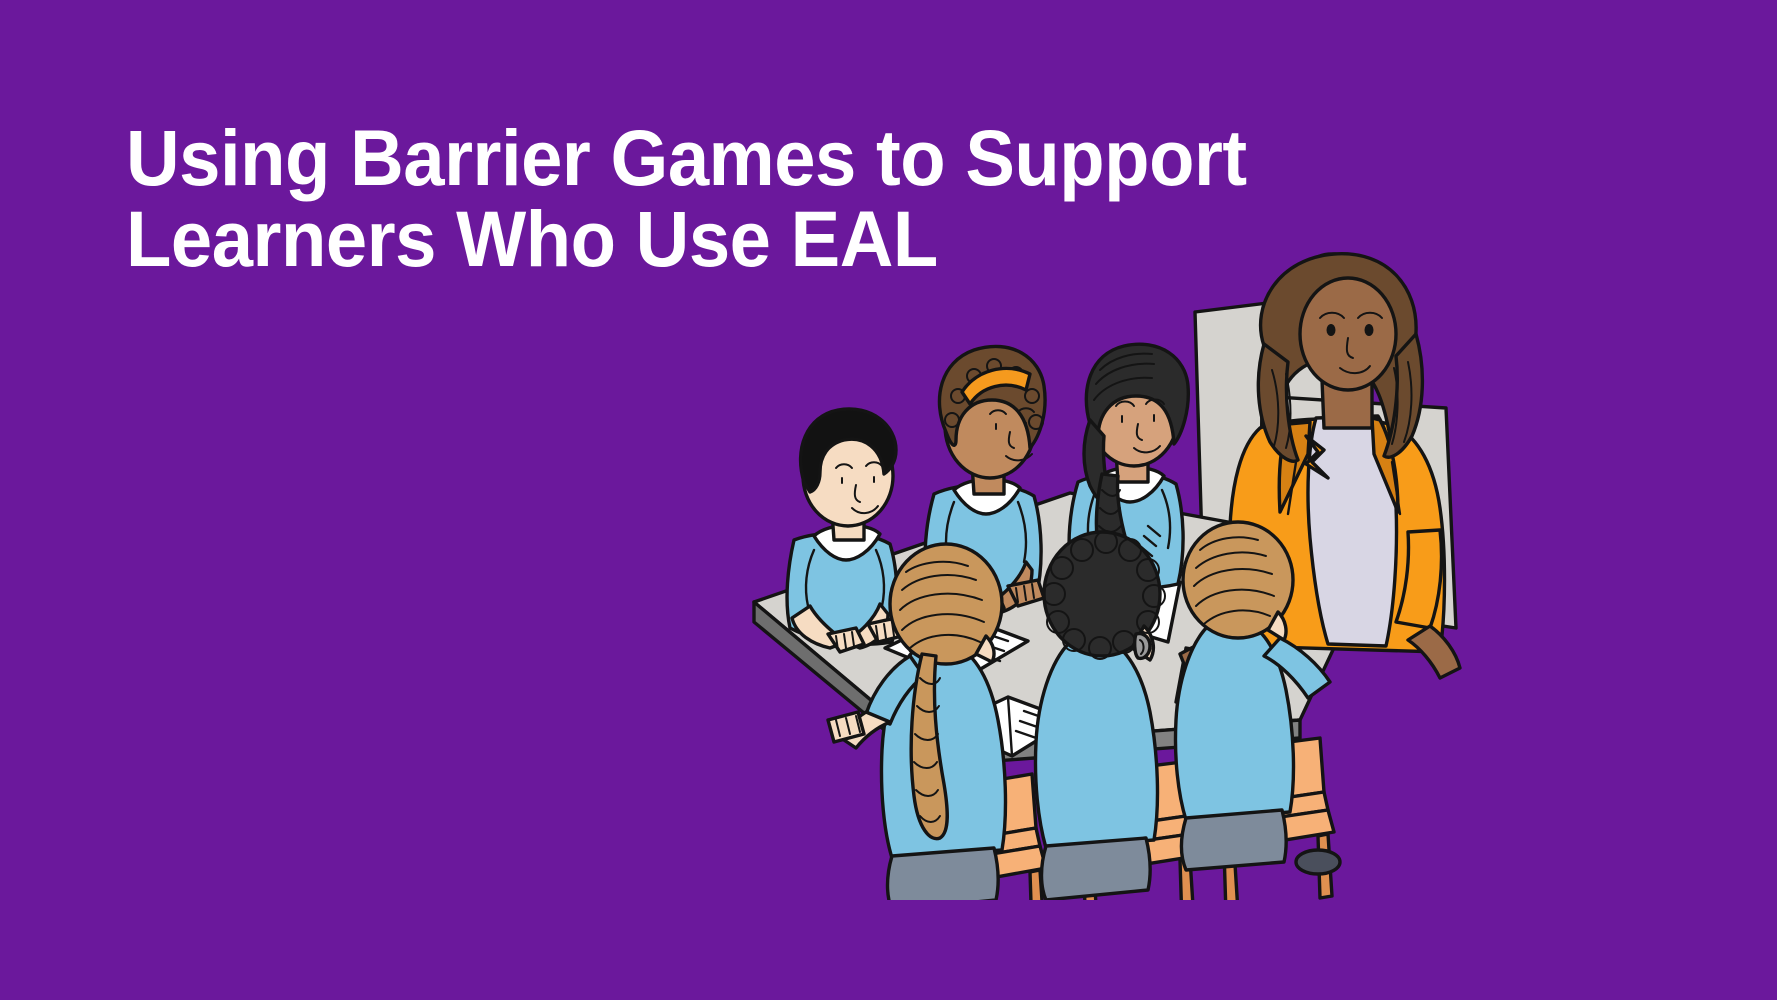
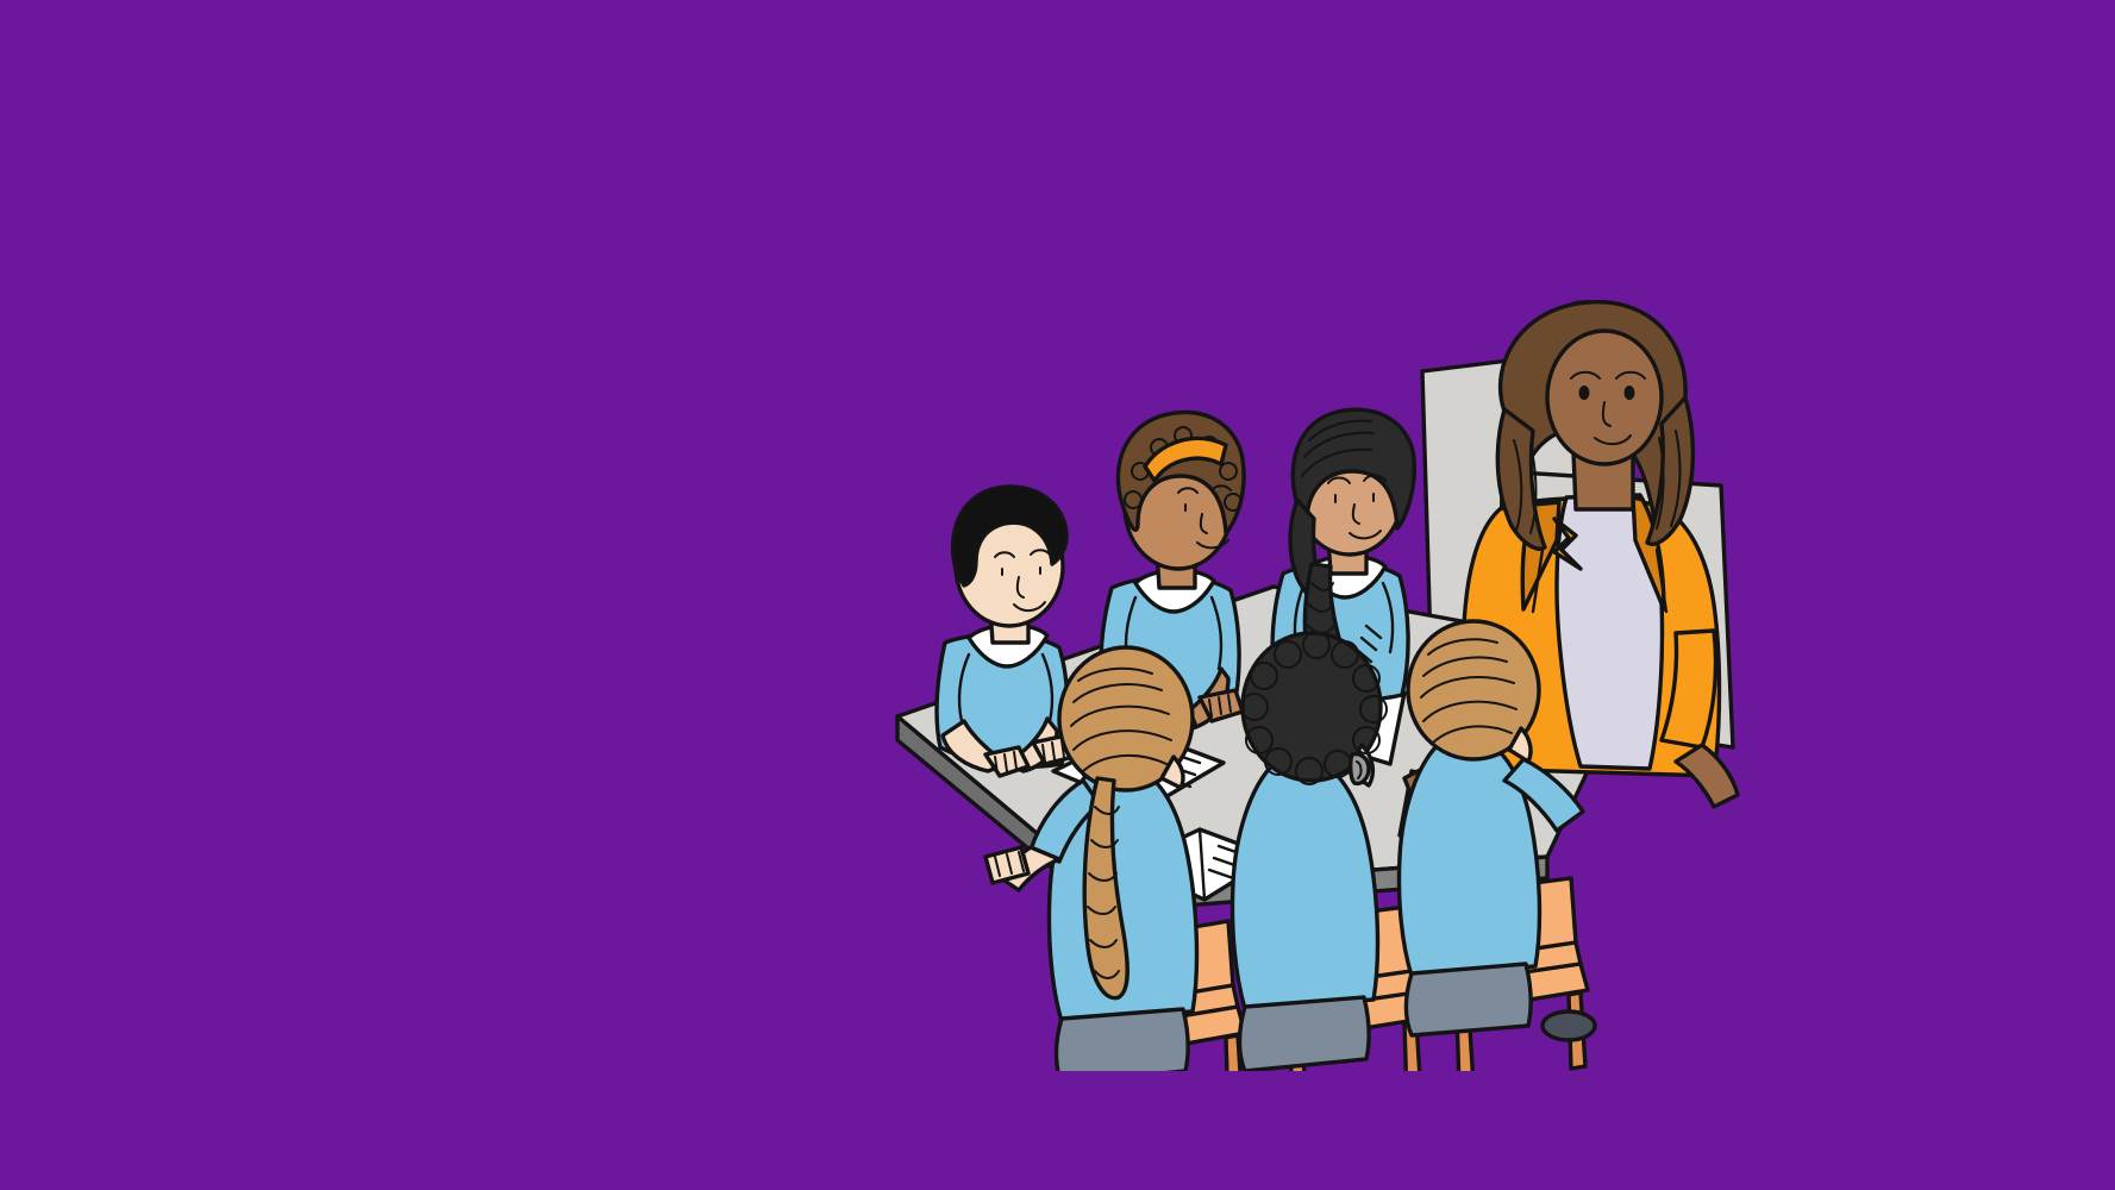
- Using Barrier Games to Support
- Learners Who Use EAL
